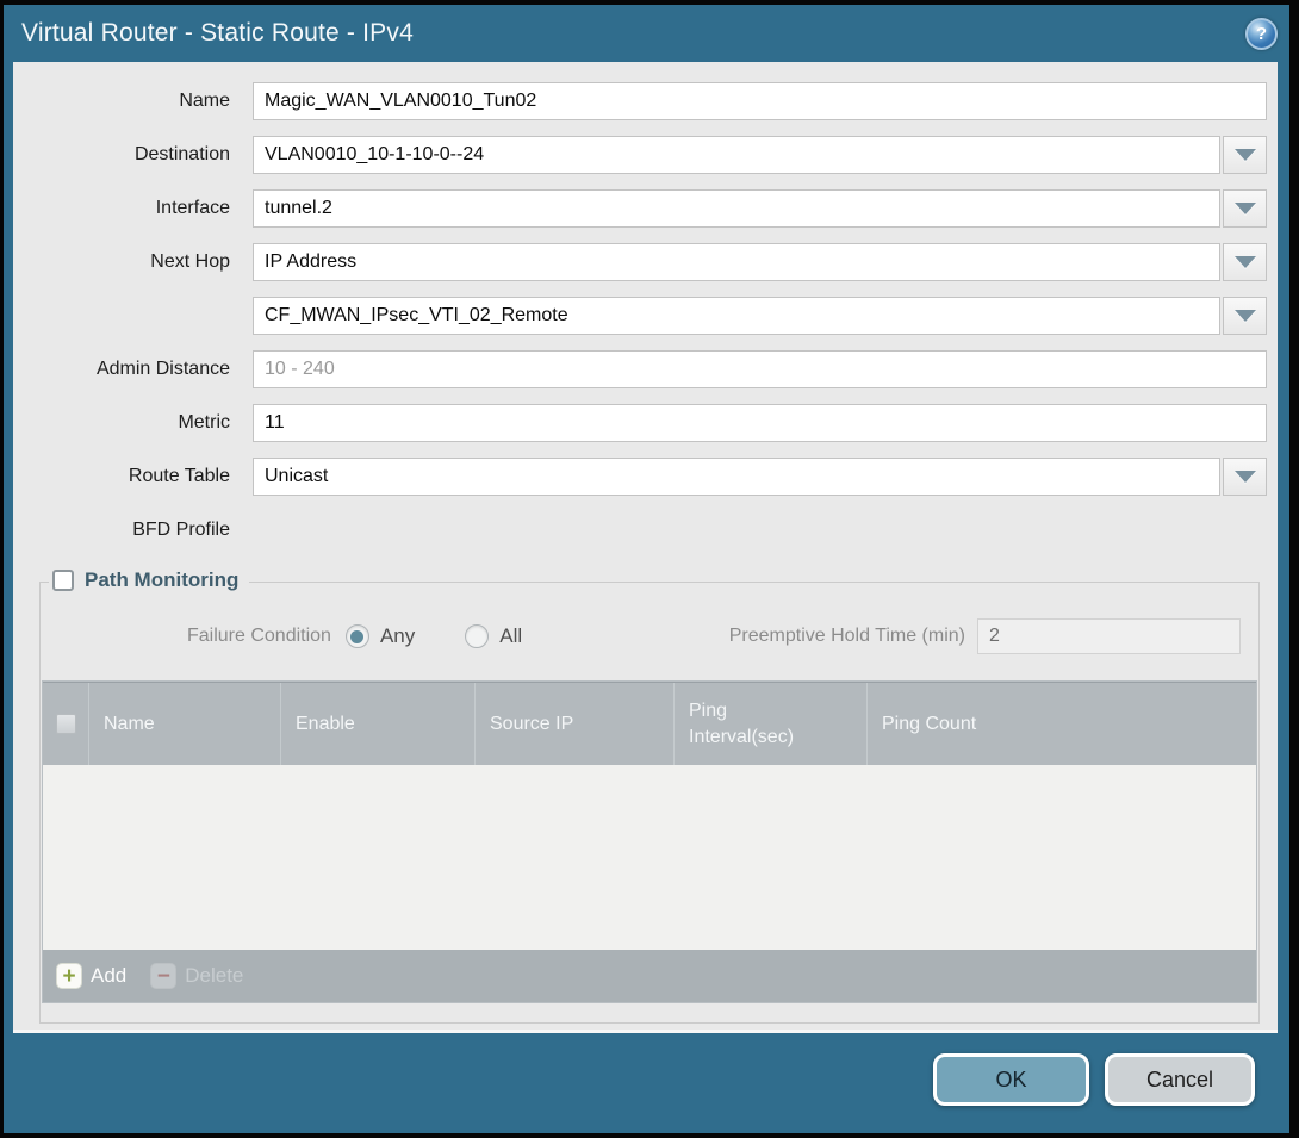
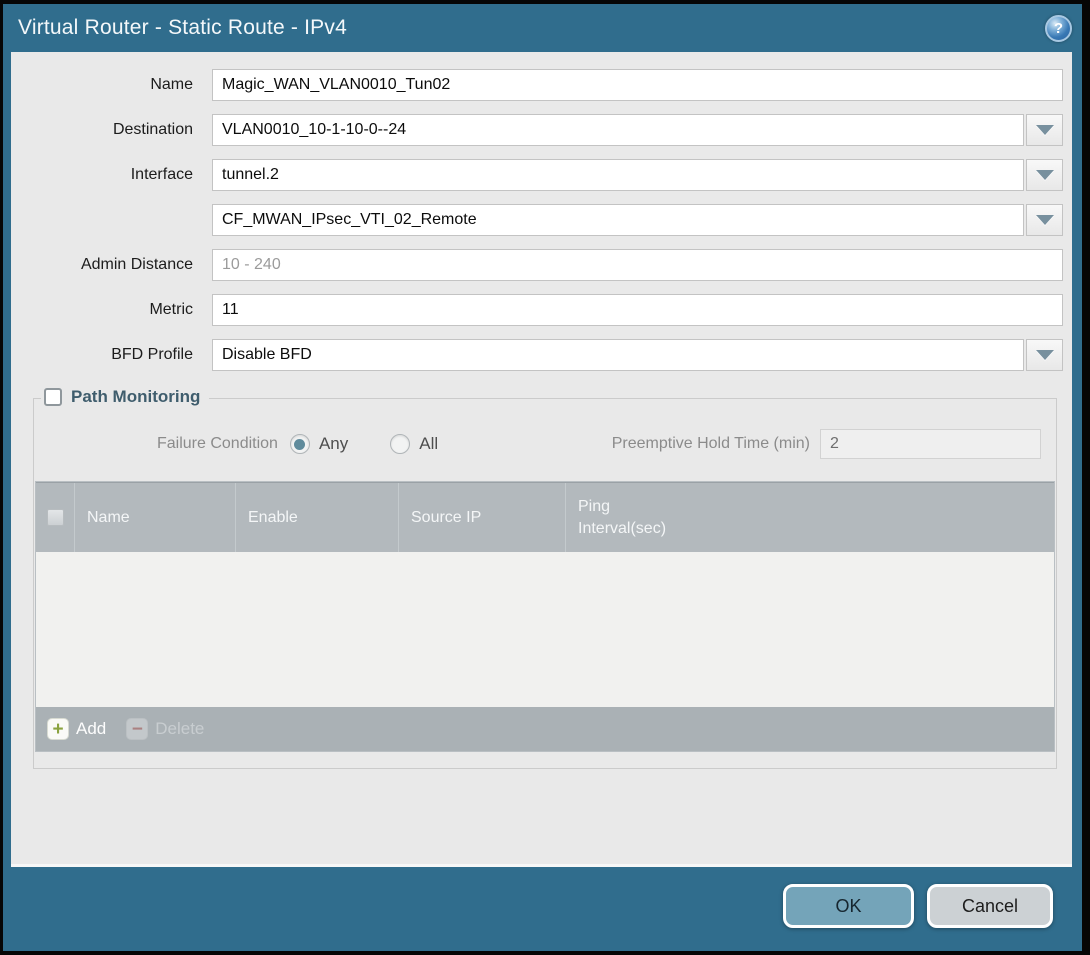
  Virtual Router - Static Route - IPv4
  ?
  Name
  Magic_WAN_VLAN0010_Tun02
  Destination
  VLAN0010_10-1-10-0--24
  Interface
  tunnel.2
- Next Hop
- IP Address
  CF_MWAN_IPsec_VTI_02_Remote
  Admin Distance
  10 - 240
  Metric
  11
- Route Table
- Unicast
  BFD Profile
+ Disable BFD
  Path Monitoring
  Failure Condition
  Any
  All
  Preemptive Hold Time (min)
  2
  Name
  Enable
  Source IP
  Ping Interval(sec)
- Ping Count
  +
  Add
  −
  Delete
  OK
  Cancel
